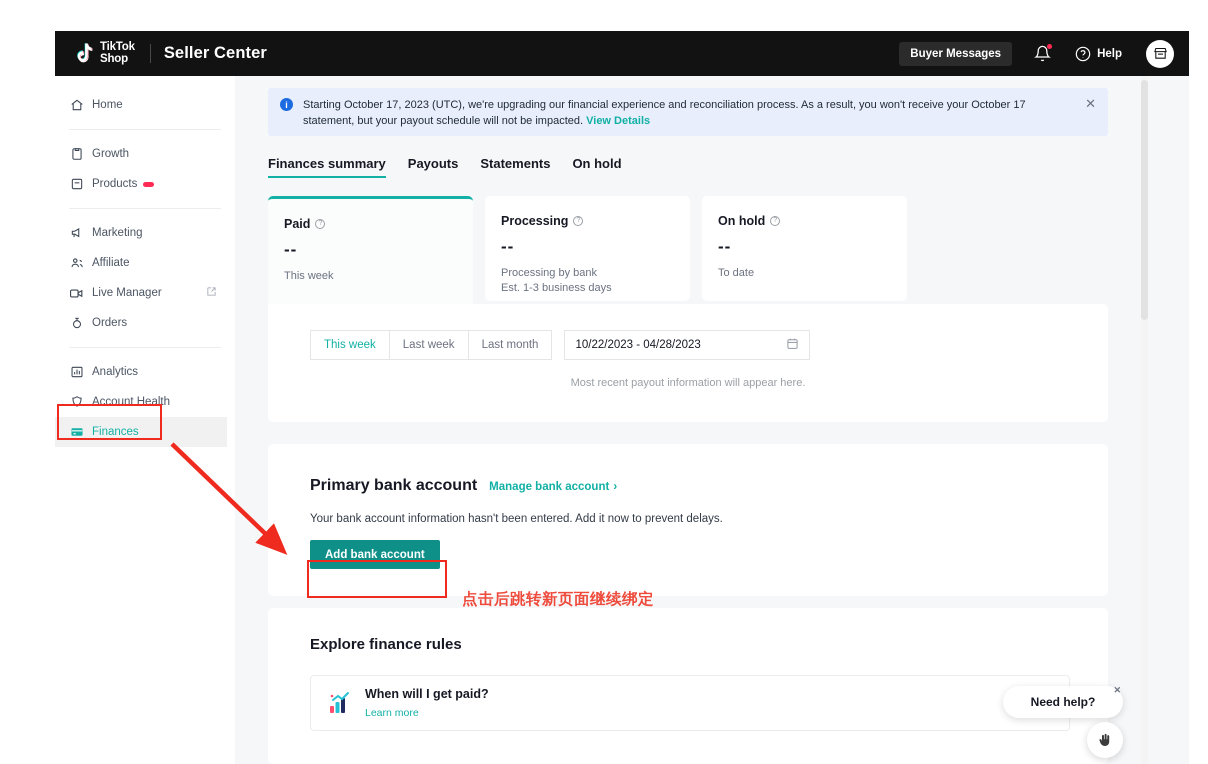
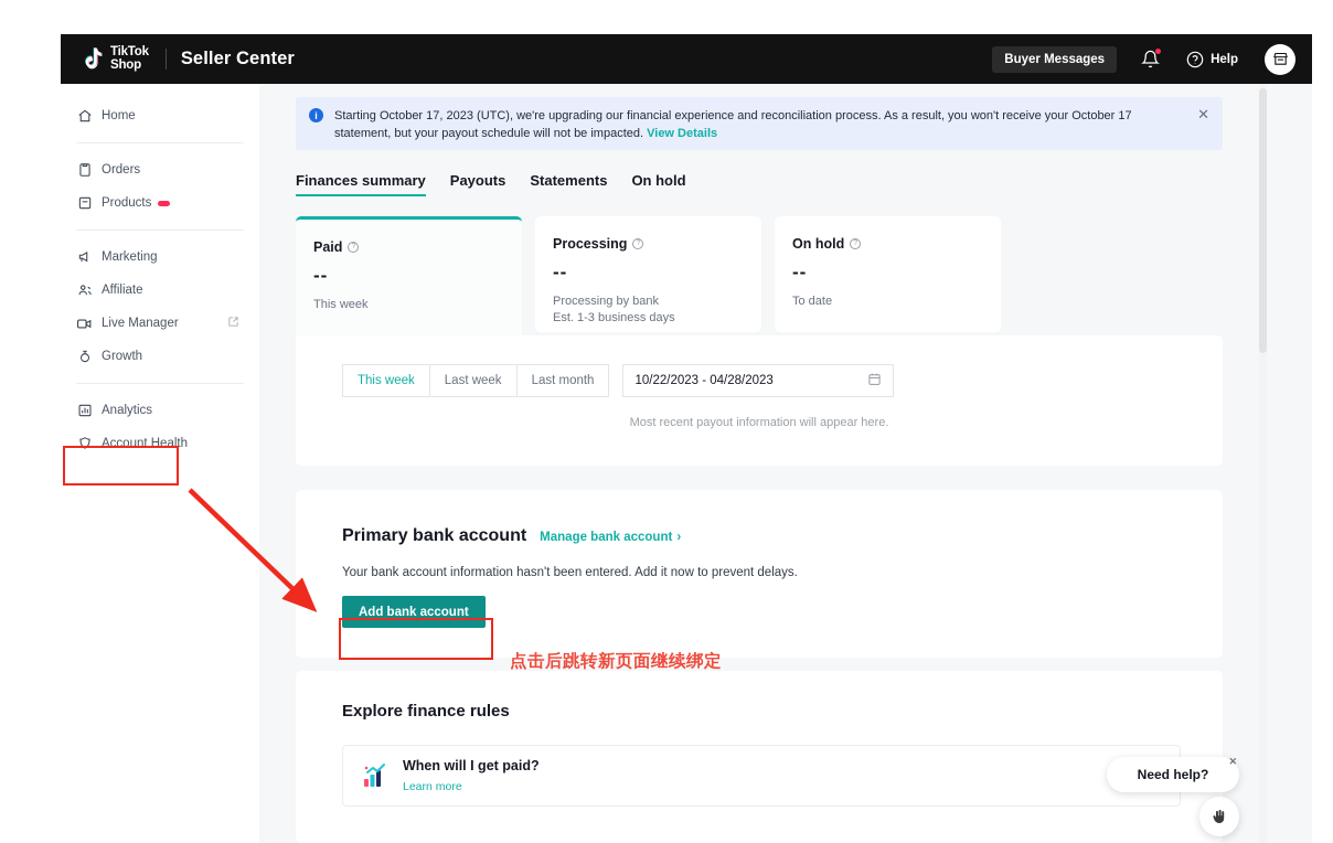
  TikTok
  Shop
  Seller Center
  Buyer Messages
  Help
  Home
- Growth
+ Orders
  Products
  Marketing
  Affiliate
  Live Manager
- Orders
+ Growth
  Analytics
  Account Health
- Finances
  i
  Starting October 17, 2023 (UTC), we're upgrading our financial experience and reconciliation process. As a result, you won't receive your October 17 statement, but your payout schedule will not be impacted. View Details
  ✕
  Finances summary
  Payouts
  Statements
  On hold
  Paid
  --
  This week
  Processing
  --
  Processing by bank
  Est. 1-3 business days
  On hold
  --
  To date
  This week
  Last week
  Last month
  10/22/2023 - 04/28/2023
  Most recent payout information will appear here.
  Primary bank account
  Manage bank account
  ›
  Your bank account information hasn't been entered. Add it now to prevent delays.
  Add bank account
  Explore finance rules
  When will I get paid?
  Learn more
  Need help?
  ✕
  点击后跳转新页面继续绑定
